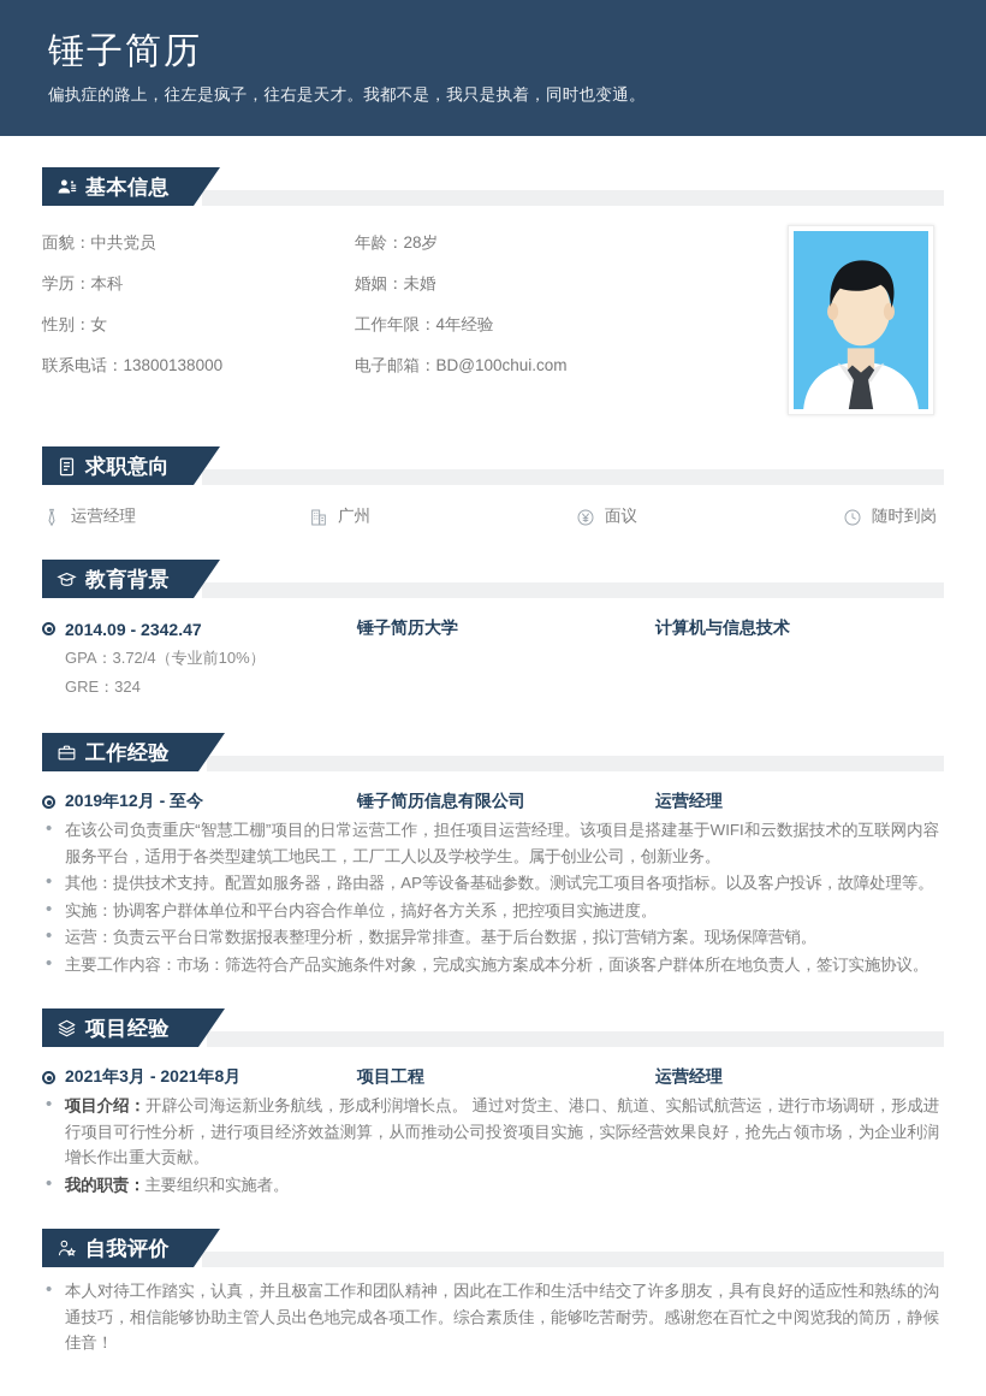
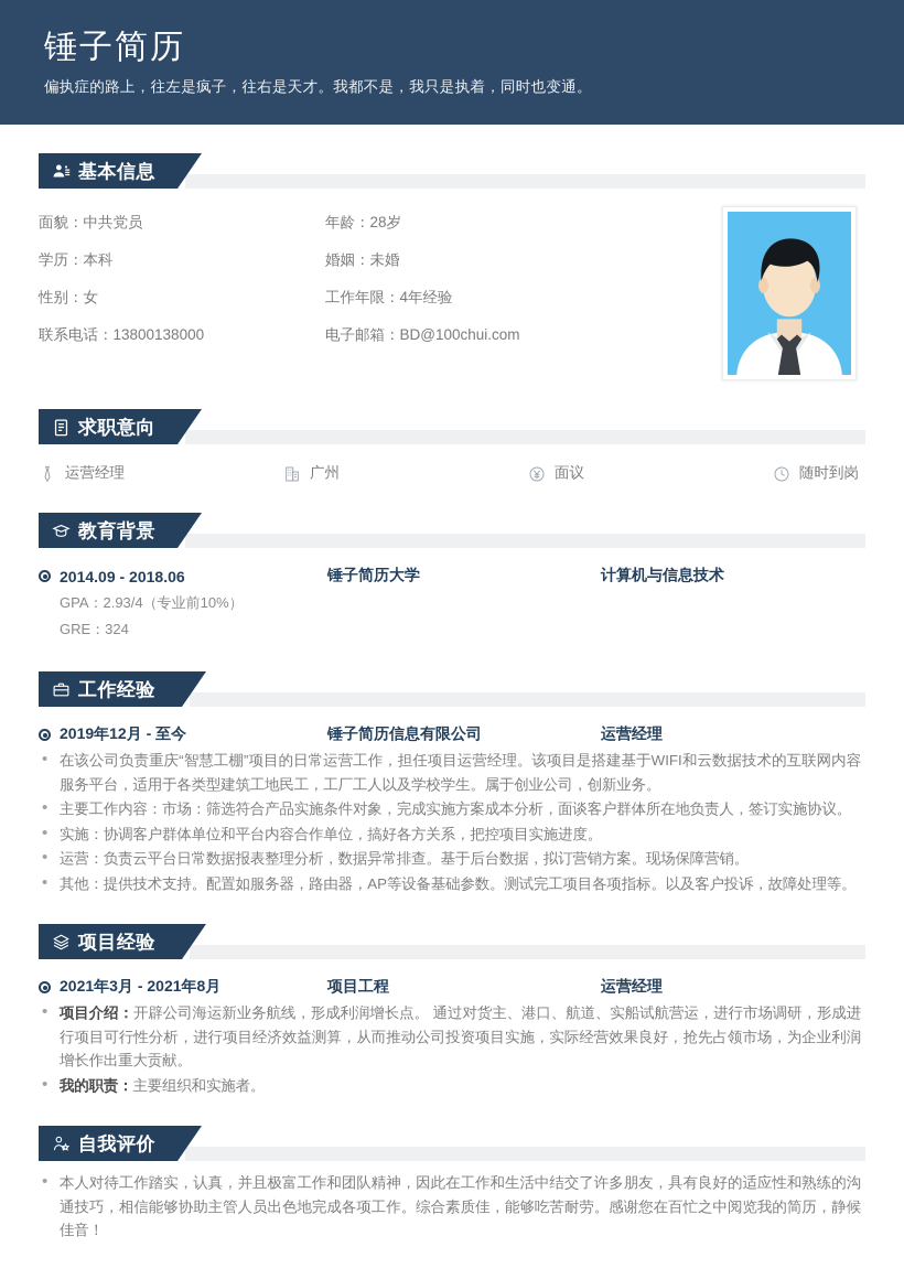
  锤子简历
  偏执症的路上，往左是疯子，往右是天才。我都不是，我只是执着，同时也变通。
  基本信息
  面貌：中共党员
  年龄：28岁
  学历：本科
  婚姻：未婚
  性别：女
  工作年限：4年经验
  联系电话：13800138000
  电子邮箱：BD@100chui.com
  求职意向
  运营经理
  广州
  面议
  随时到岗
  教育背景
- 2014.09 - 2342.47
+ 2014.09 - 2018.06
  锤子简历大学
  计算机与信息技术
- GPA：3.72/4（专业前10%）
+ GPA：2.93/4（专业前10%）
  GRE：324
  工作经验
  2019年12月 - 至今
  锤子简历信息有限公司
  运营经理
  在该公司负责重庆“智慧工棚”项目的日常运营工作，担任项目运营经理。该项目是搭建基于WIFI和云数据技术的互联网内容服务平台，适用于各类型建筑工地民工，工厂工人以及学校学生。属于创业公司，创新业务。
- 其他：提供技术支持。配置如服务器，路由器，AP等设备基础参数。测试完工项目各项指标。以及客户投诉，故障处理等。
+ 主要工作内容：市场：筛选符合产品实施条件对象，完成实施方案成本分析，面谈客户群体所在地负责人，签订实施协议。
  实施：协调客户群体单位和平台内容合作单位，搞好各方关系，把控项目实施进度。
  运营：负责云平台日常数据报表整理分析，数据异常排查。基于后台数据，拟订营销方案。现场保障营销。
- 主要工作内容：市场：筛选符合产品实施条件对象，完成实施方案成本分析，面谈客户群体所在地负责人，签订实施协议。
+ 其他：提供技术支持。配置如服务器，路由器，AP等设备基础参数。测试完工项目各项指标。以及客户投诉，故障处理等。
  项目经验
  2021年3月 - 2021年8月
  项目工程
  运营经理
  项目介绍：开辟公司海运新业务航线，形成利润增长点。 通过对货主、港口、航道、实船试航营运，进行市场调研，形成进行项目可行性分析，进行项目经济效益测算，从而推动公司投资项目实施，实际经营效果良好，抢先占领市场，为企业利润增长作出重大贡献。
  我的职责：主要组织和实施者。
  自我评价
  本人对待工作踏实，认真，并且极富工作和团队精神，因此在工作和生活中结交了许多朋友，具有良好的适应性和熟练的沟通技巧，相信能够协助主管人员出色地完成各项工作。综合素质佳，能够吃苦耐劳。感谢您在百忙之中阅览我的简历，静候佳音！
